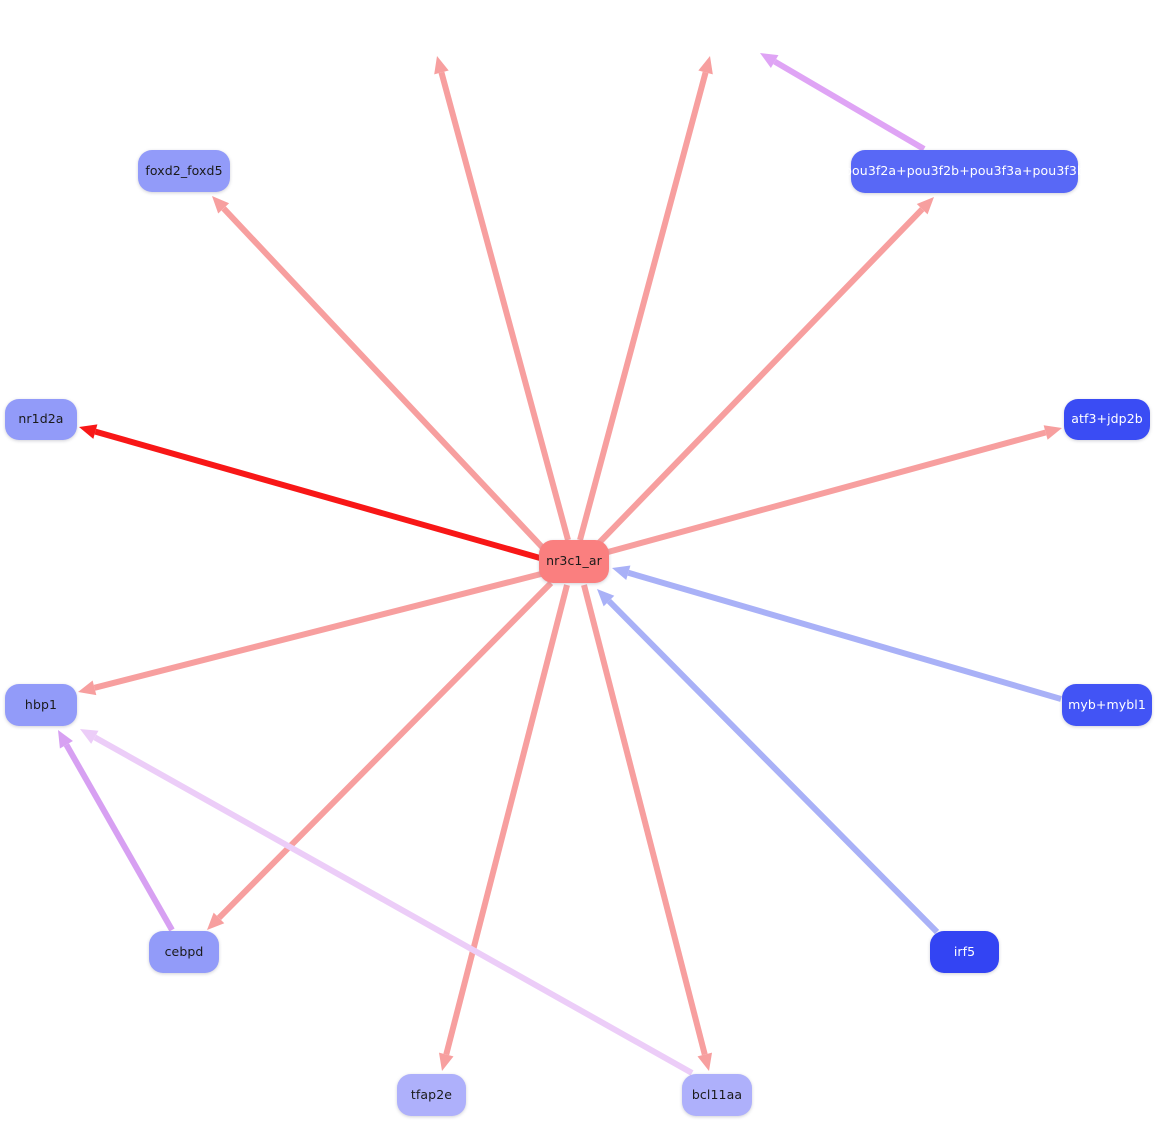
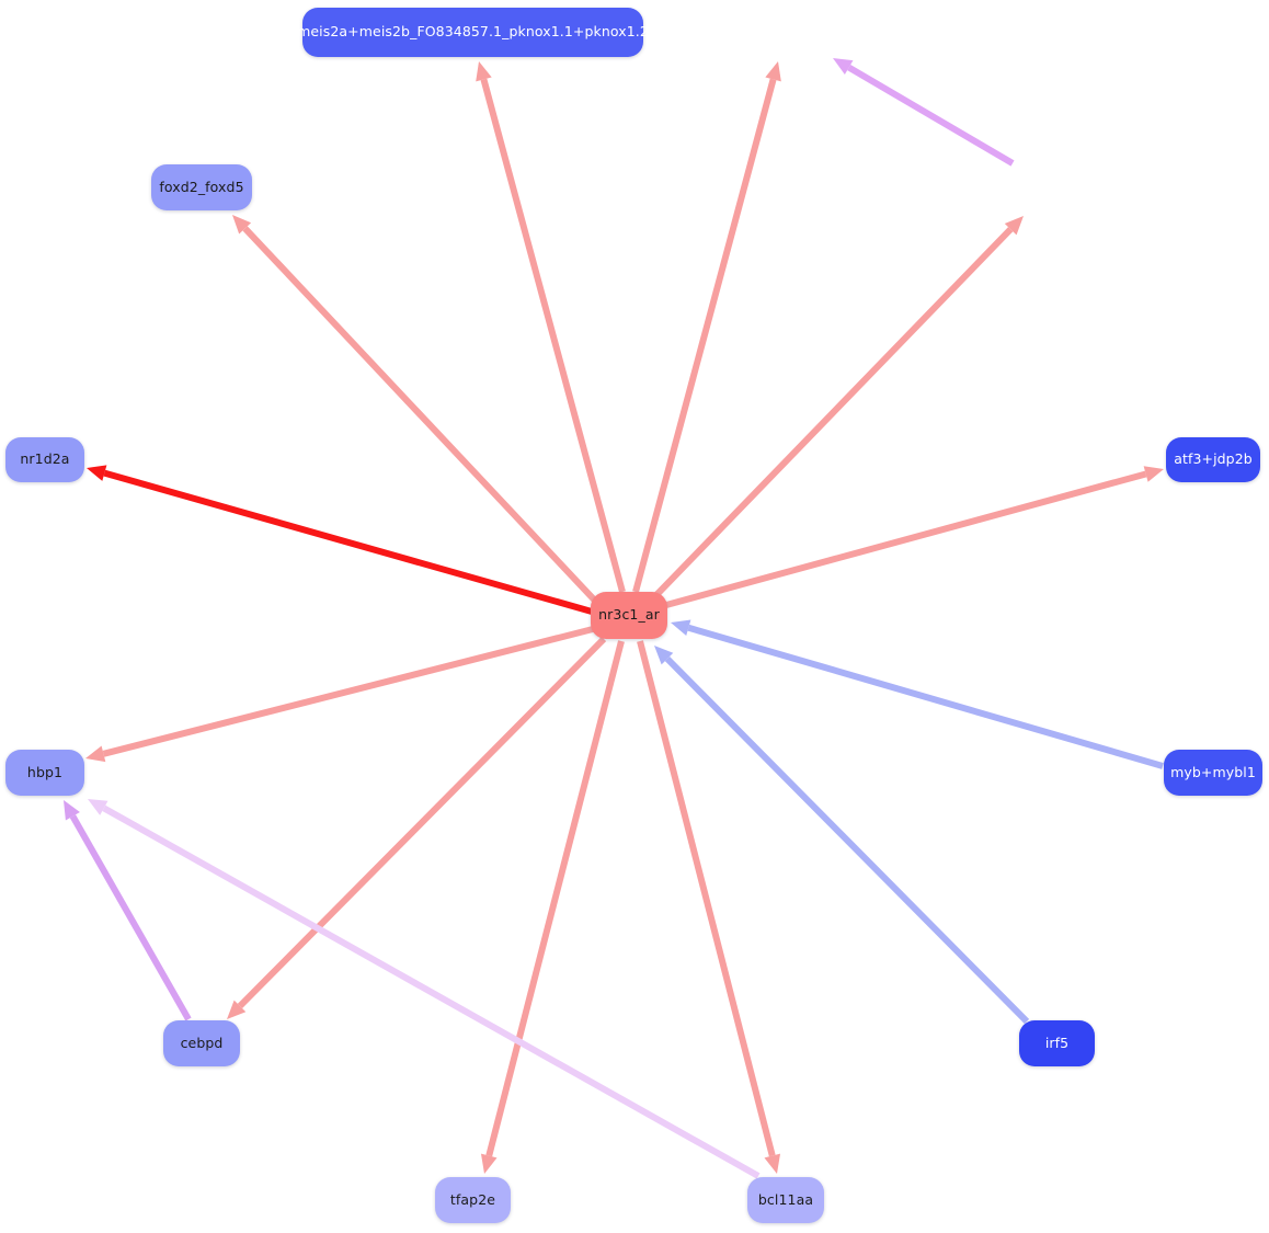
+ meis2a+meis2b_FO834857.1_pknox1.1+pknox1.2
  foxd2_foxd5
- pou3f2a+pou3f2b+pou3f3a+pou3f3b
  nr1d2a
  atf3+jdp2b
  nr3c1_ar
  hbp1
  myb+mybl1
  cebpd
  irf5
  tfap2e
  bcl11aa
